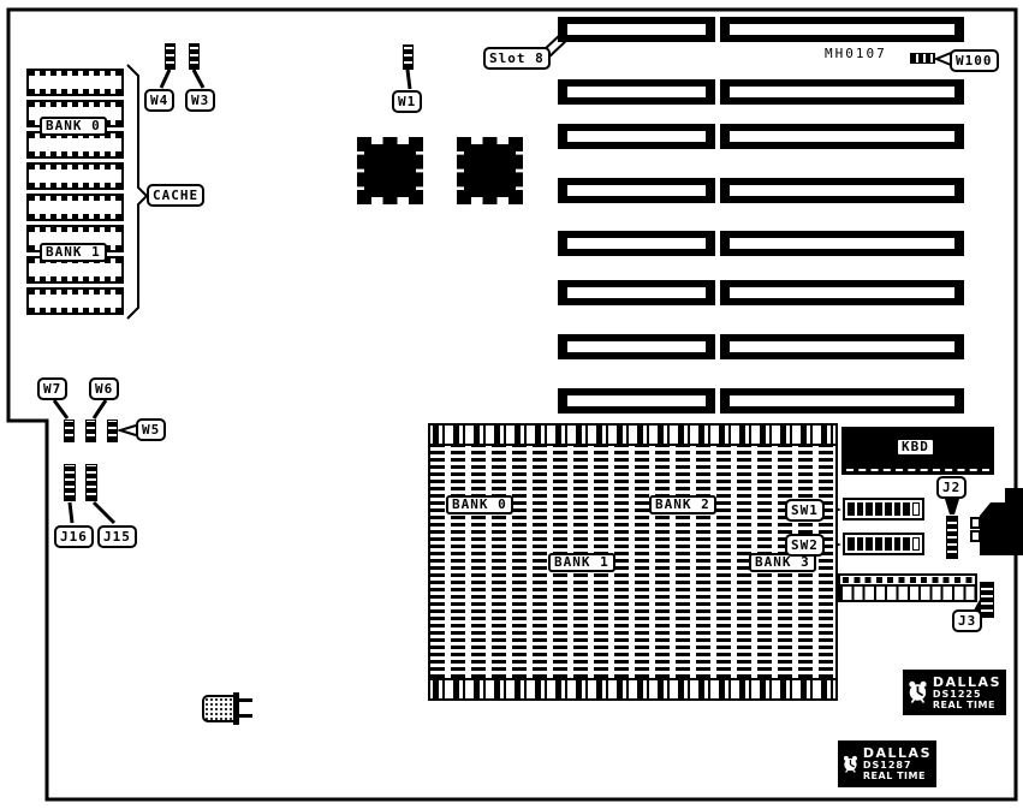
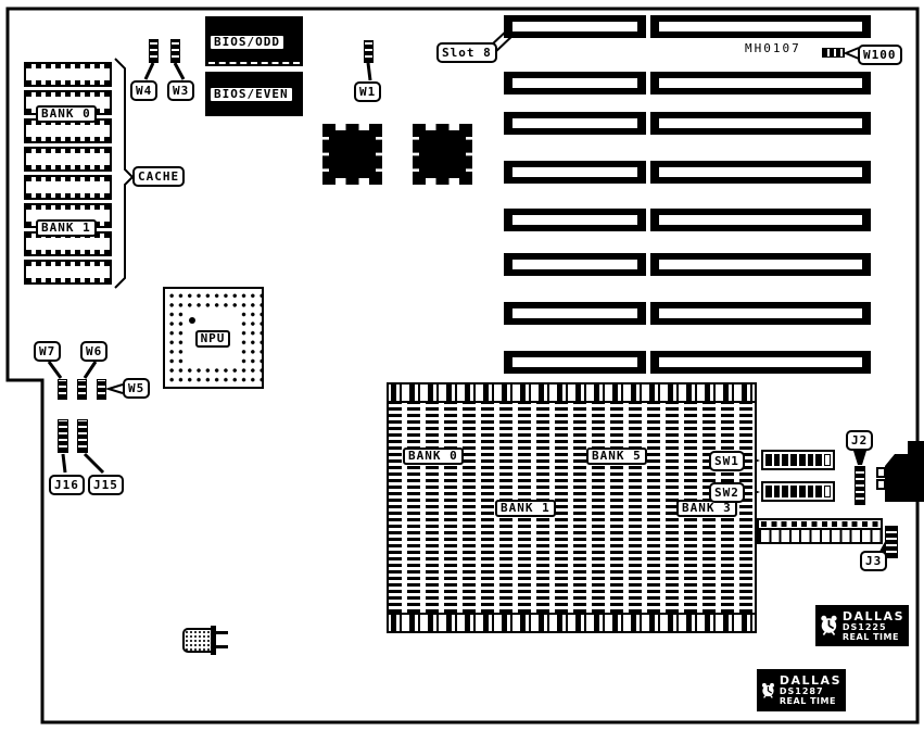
  Slot 8
  MH0107
  W100
+ BIOS/ODD
+ BIOS/EVEN
  W4
  W3
  W1
  BANK 0
  BANK 1
  CACHE
+ NPU
  W7
  W6
  W5
  J16
  J15
  BANK 0
  BANK 1
- BANK 2
+ BANK 5
  BANK 3
- KBD
  SW1
  SW2
  J2
  J3
  DALLAS
  DS1225
  REAL TIME
  DALLAS
  DS1287
  REAL TIME
